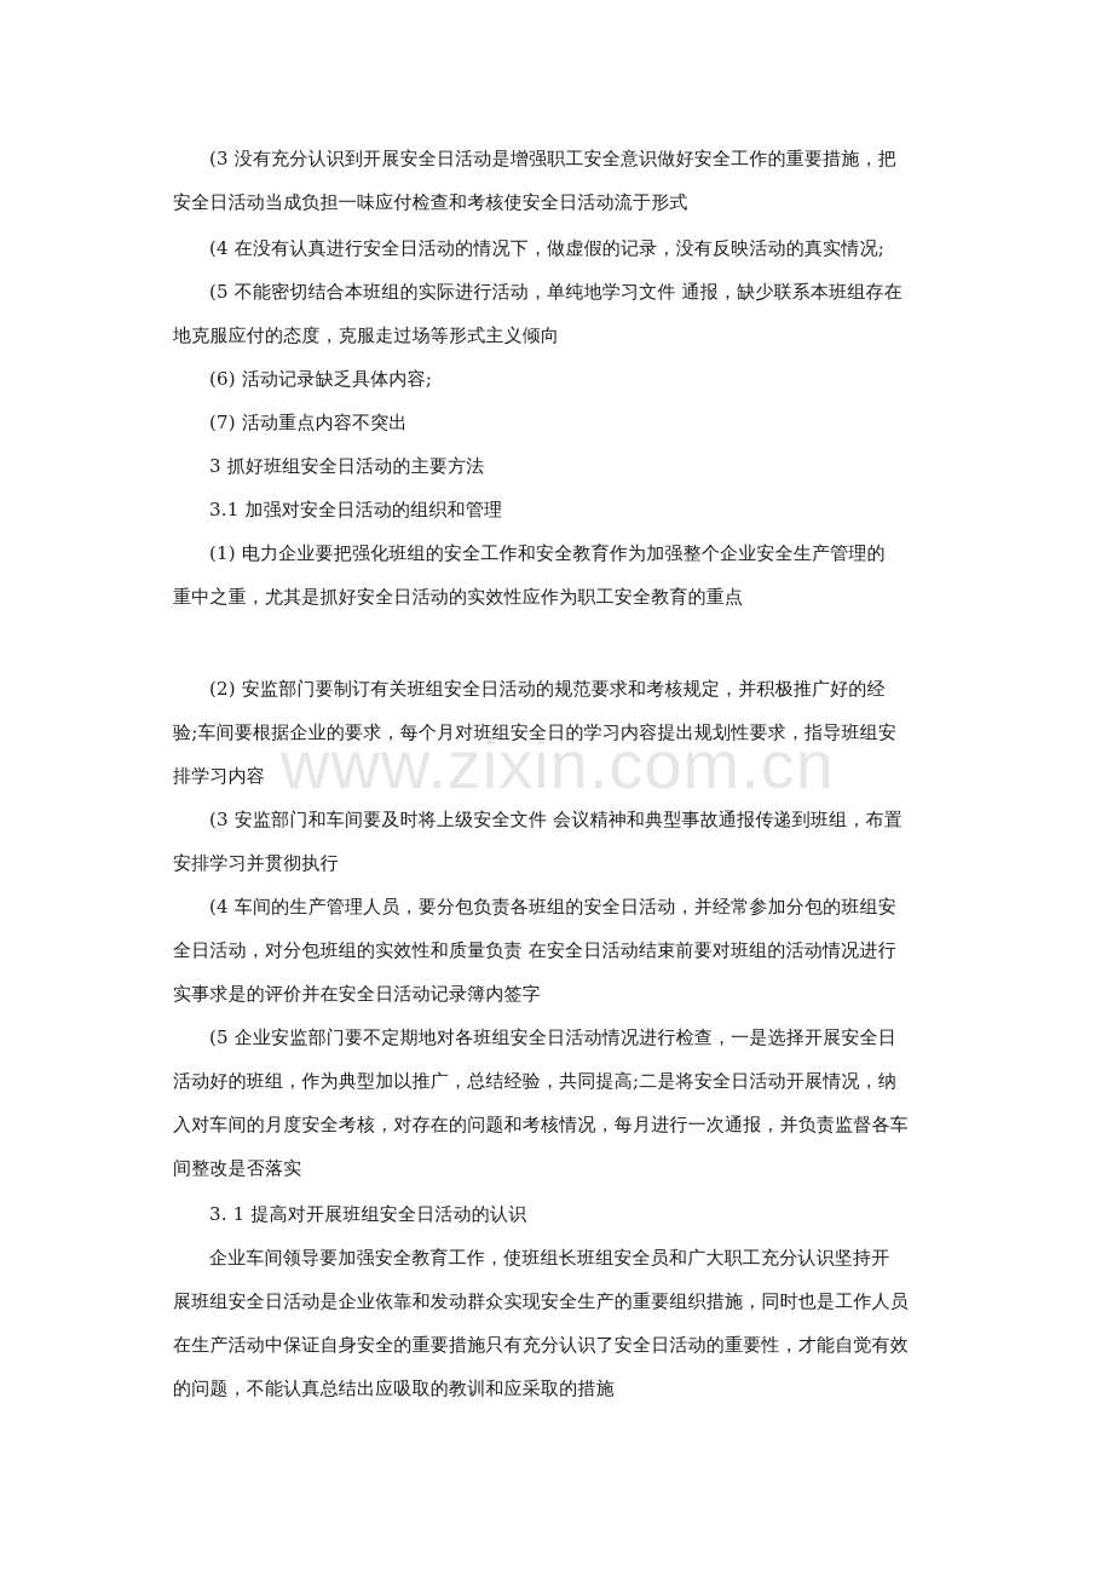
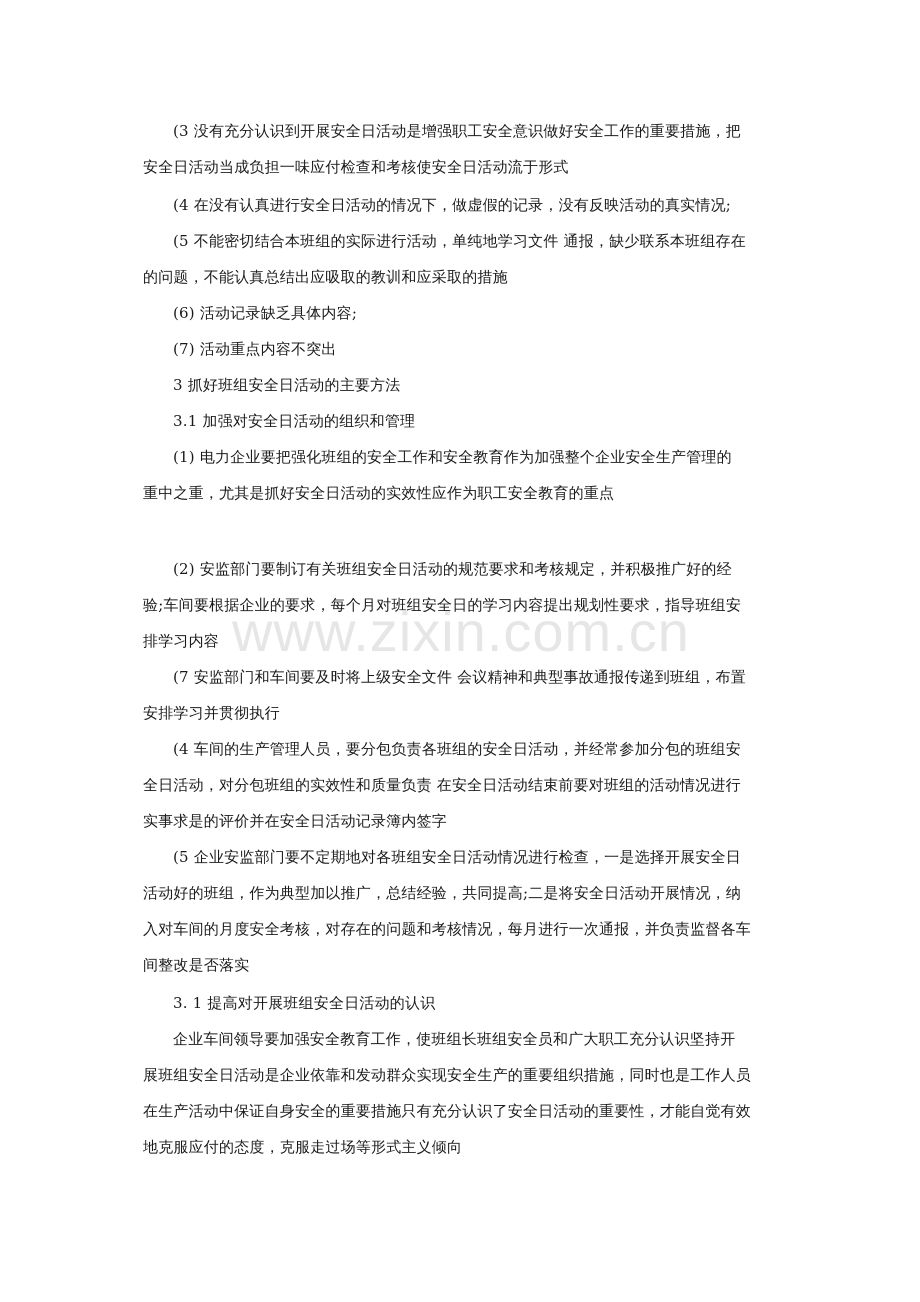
  www.zixin.com.cn
  (3 没有充分认识到开展安全日活动是增强职工安全意识做好安全工作的重要措施，把
  安全日活动当成负担一味应付检查和考核使安全日活动流于形式
  (4 在没有认真进行安全日活动的情况下，做虚假的记录，没有反映活动的真实情况;
  (5 不能密切结合本班组的实际进行活动，单纯地学习文件 通报，缺少联系本班组存在
- 地克服应付的态度，克服走过场等形式主义倾向
+ 的问题，不能认真总结出应吸取的教训和应采取的措施
  (6) 活动记录缺乏具体内容;
  (7) 活动重点内容不突出
  3 抓好班组安全日活动的主要方法
  3.1 加强对安全日活动的组织和管理
  (1) 电力企业要把强化班组的安全工作和安全教育作为加强整个企业安全生产管理的
  重中之重，尤其是抓好安全日活动的实效性应作为职工安全教育的重点
  (2) 安监部门要制订有关班组安全日活动的规范要求和考核规定，并积极推广好的经
  验;车间要根据企业的要求，每个月对班组安全日的学习内容提出规划性要求，指导班组安
  排学习内容
- (3 安监部门和车间要及时将上级安全文件 会议精神和典型事故通报传递到班组，布置
+ (7 安监部门和车间要及时将上级安全文件 会议精神和典型事故通报传递到班组，布置
  安排学习并贯彻执行
  (4 车间的生产管理人员，要分包负责各班组的安全日活动，并经常参加分包的班组安
  全日活动，对分包班组的实效性和质量负责 在安全日活动结束前要对班组的活动情况进行
  实事求是的评价并在安全日活动记录簿内签字
  (5 企业安监部门要不定期地对各班组安全日活动情况进行检查，一是选择开展安全日
  活动好的班组，作为典型加以推广，总结经验，共同提高;二是将安全日活动开展情况，纳
  入对车间的月度安全考核，对存在的问题和考核情况，每月进行一次通报，并负责监督各车
  间整改是否落实
  3. 1 提高对开展班组安全日活动的认识
  企业车间领导要加强安全教育工作，使班组长班组安全员和广大职工充分认识坚持开
  展班组安全日活动是企业依靠和发动群众实现安全生产的重要组织措施，同时也是工作人员
  在生产活动中保证自身安全的重要措施只有充分认识了安全日活动的重要性，才能自觉有效
- 的问题，不能认真总结出应吸取的教训和应采取的措施
+ 地克服应付的态度，克服走过场等形式主义倾向
